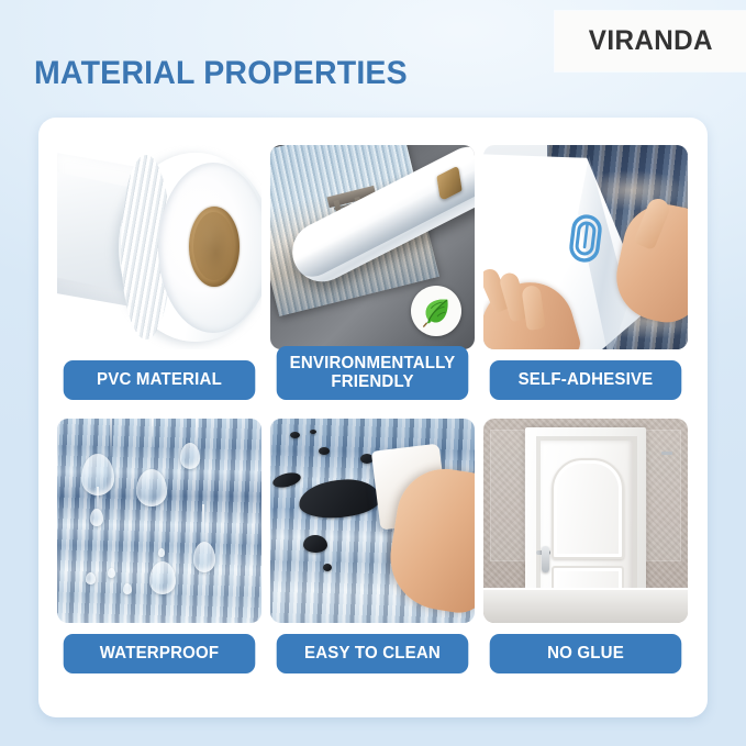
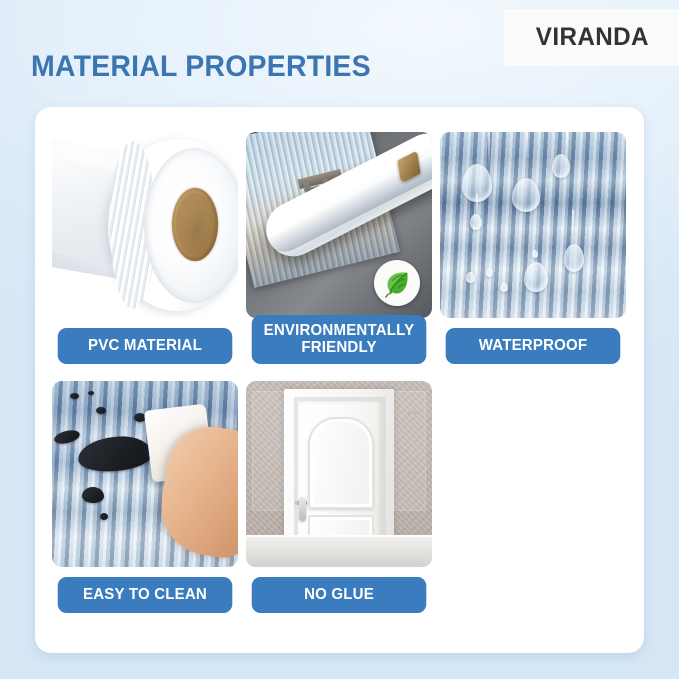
  VIRANDA
  MATERIAL PROPERTIES
  PVC MATERIAL
  ENVIRONMENTALLY
  FRIENDLY
- SELF-ADHESIVE
  WATERPROOF
  EASY TO CLEAN
  NO GLUE
